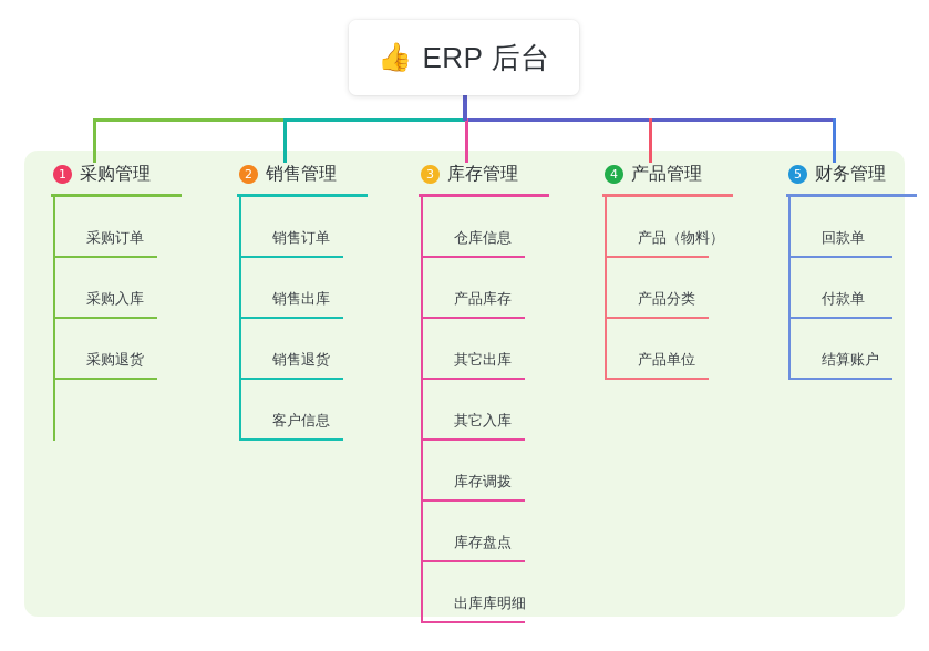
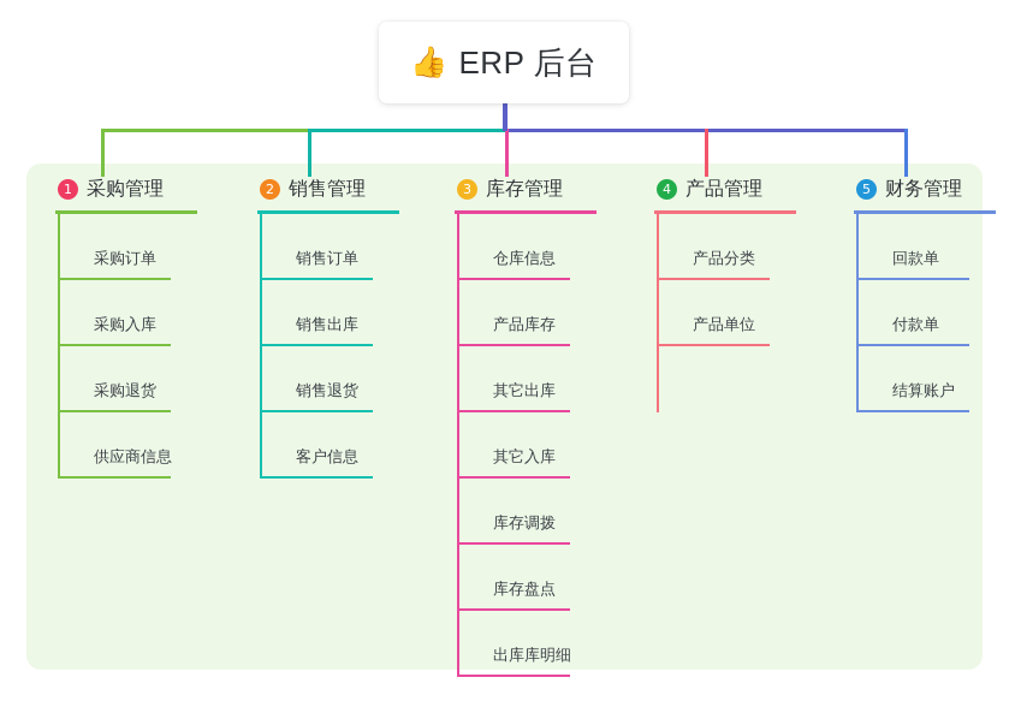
  👍
  ERP 后台
  1
  采购管理
  采购订单
  采购入库
  采购退货
+ 供应商信息
  2
  销售管理
  销售订单
  销售出库
  销售退货
  客户信息
  3
  库存管理
  仓库信息
  产品库存
  其它出库
  其它入库
  库存调拨
  库存盘点
  出库库明细
  4
  产品管理
- 产品（物料）
  产品分类
  产品单位
  5
  财务管理
  回款单
  付款单
  结算账户
